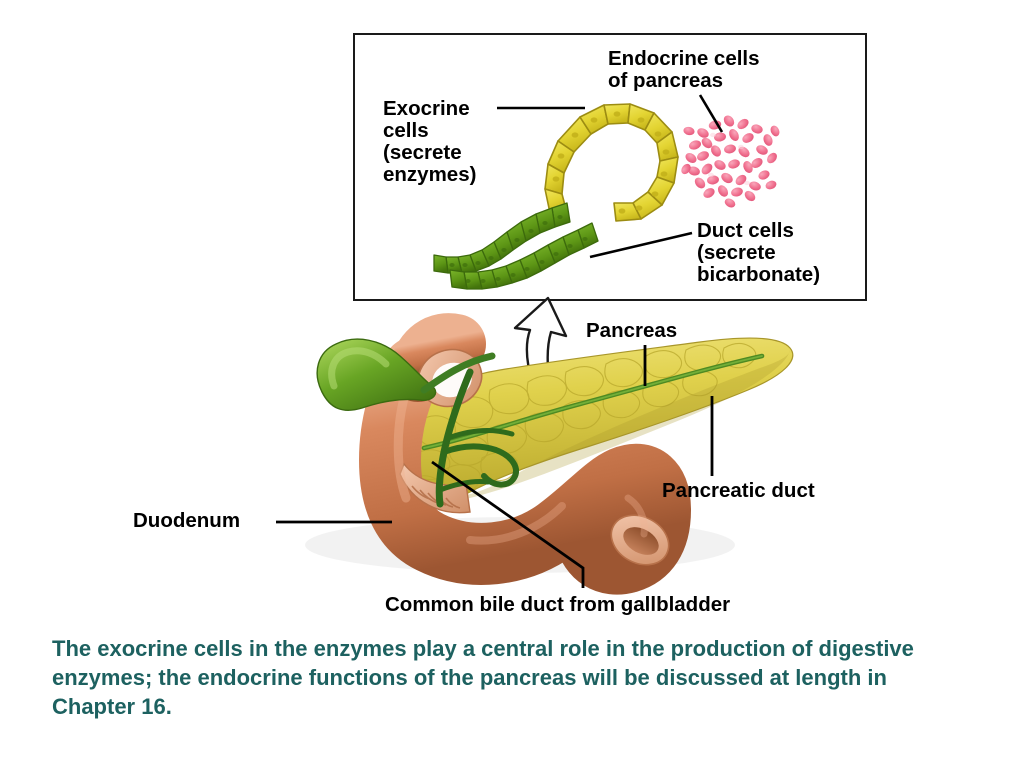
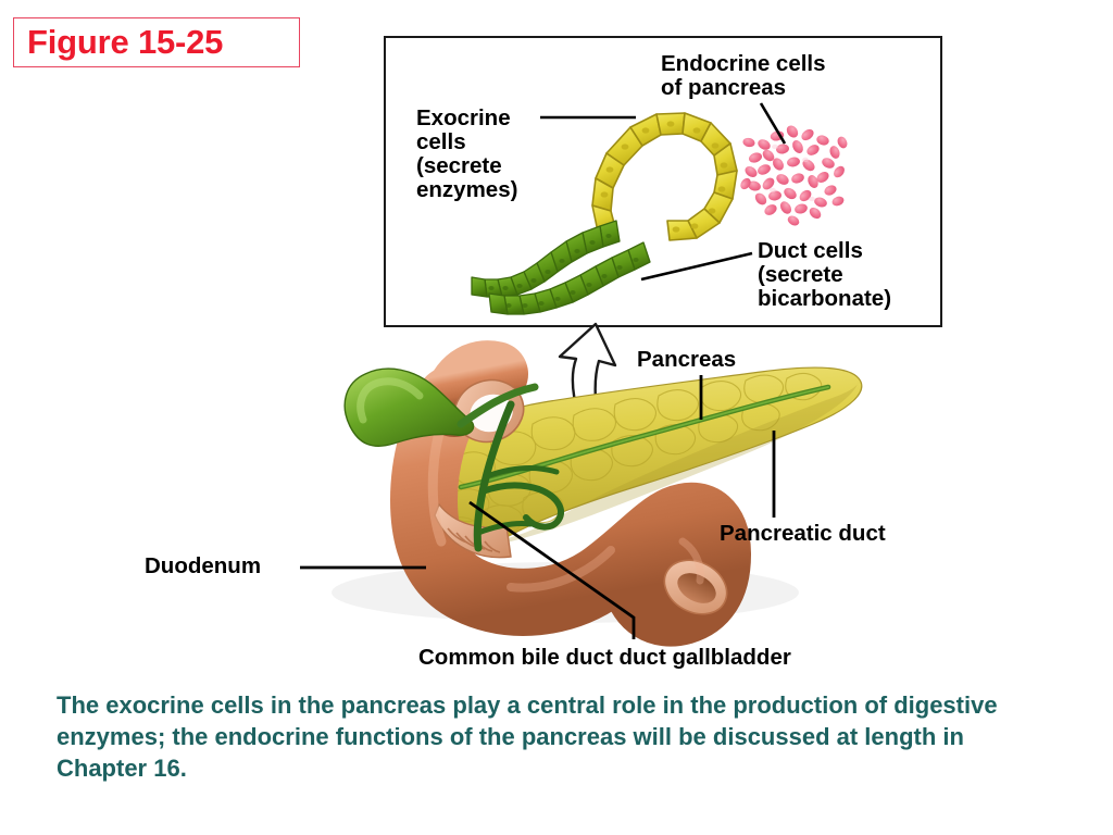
+ Figure 15-25
  Exocrine
  cells
  (secrete
  enzymes)
  Endocrine cells
  of pancreas
  Duct cells
  (secrete
  bicarbonate)
  Pancreas
  Pancreatic duct
  Duodenum
- Common bile duct from gallbladder
+ Common bile duct duct gallbladder
- The exocrine cells in the enzymes play a central role in the production of digestive enzymes; the endocrine functions of the pancreas will be discussed at length in Chapter 16.
+ The exocrine cells in the pancreas play a central role in the production of digestive enzymes; the endocrine functions of the pancreas will be discussed at length in Chapter 16.
